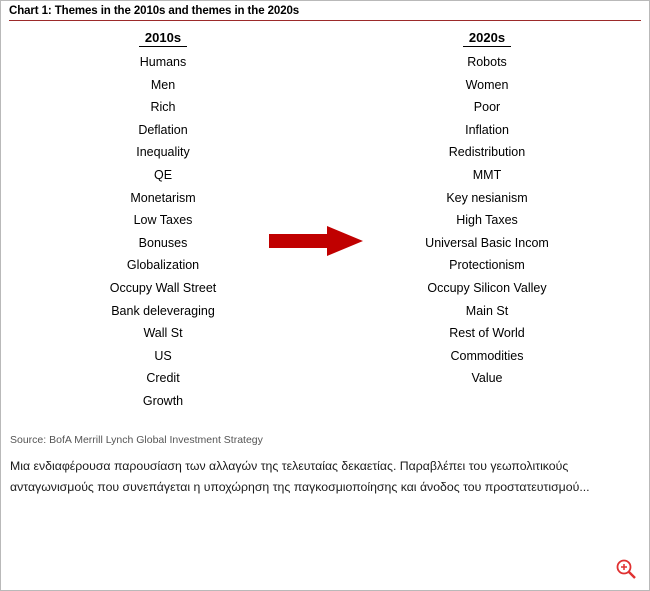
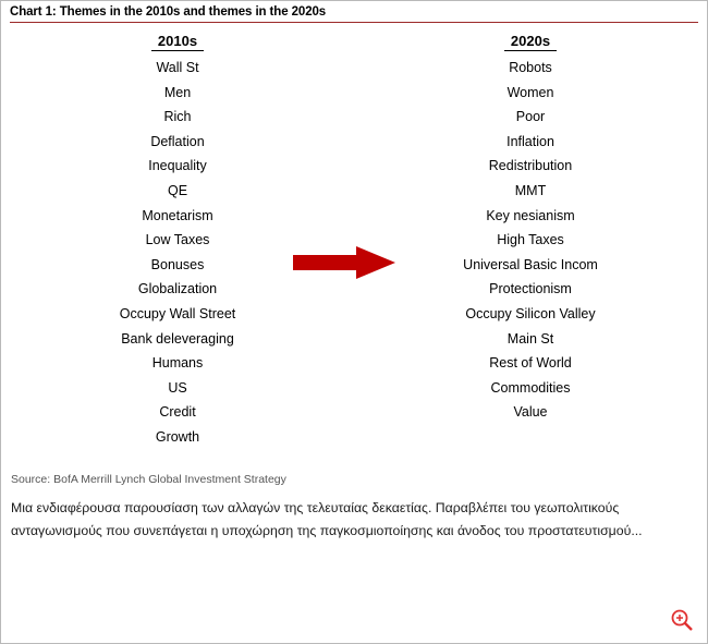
  Chart 1: Themes in the 2010s and themes in the 2020s
  2010s
- Humans
+ Wall St
  Men
  Rich
  Deflation
  Inequality
  QE
  Monetarism
  Low Taxes
  Bonuses
  Globalization
  Occupy Wall Street
  Bank deleveraging
- Wall St
+ Humans
  US
  Credit
  Growth
  2020s
  Robots
  Women
  Poor
  Inflation
  Redistribution
  MMT
  Key nesianism
  High Taxes
  Universal Basic Incom
  Protectionism
  Occupy Silicon Valley
  Main St
  Rest of World
  Commodities
  Value
  Source: BofA Merrill Lynch Global Investment Strategy
  Μια ενδιαφέρουσα παρουσίαση των αλλαγών της τελευταίας δεκαετίας. Παραβλέπει του γεωπολιτικούς ανταγωνισμούς που συνεπάγεται η υποχώρηση της παγκοσμιοποίησης και άνοδος του προστατευτισμού...
